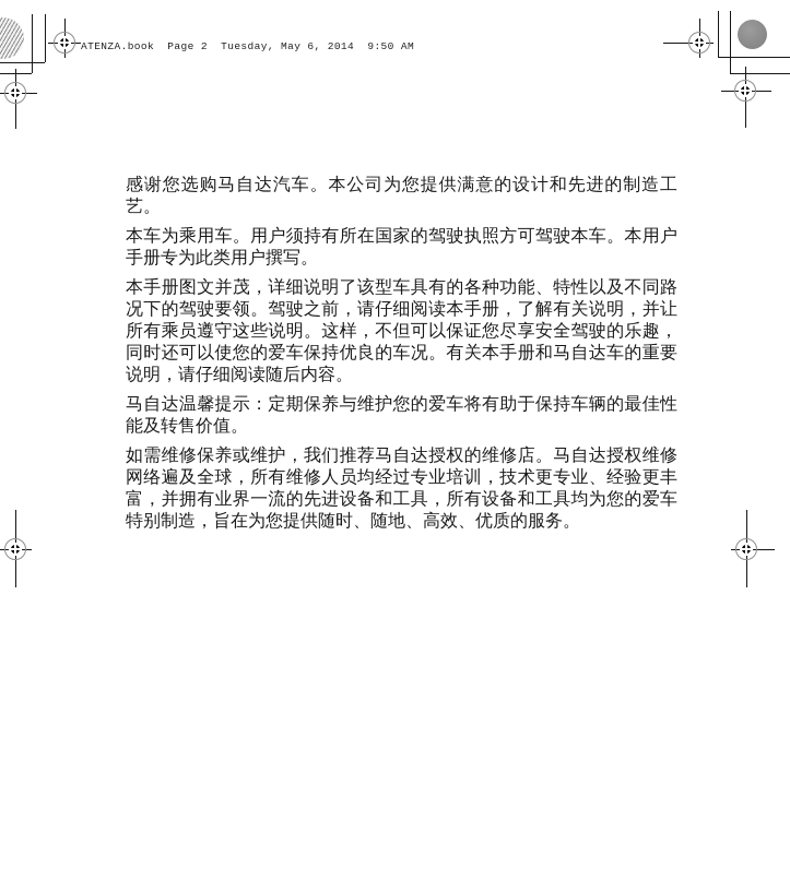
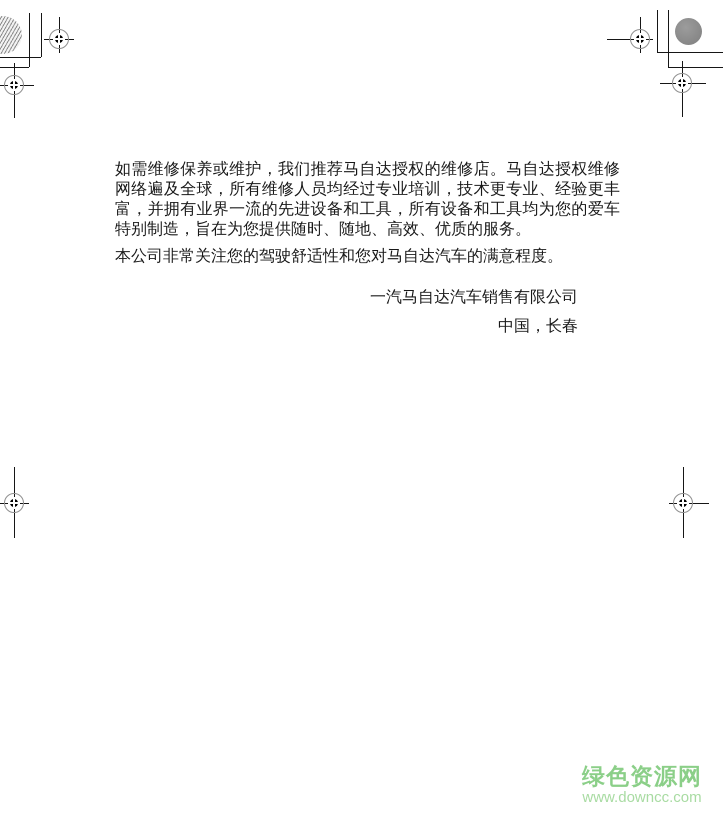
- ATENZA.book Page 2 Tuesday, May 6, 2014 9:50 AM
- 感谢您选购马自达汽车。本公司为您提供满意的设计和先进的制造工艺。
- 本车为乘用车。用户须持有所在国家的驾驶执照方可驾驶本车。本用户手册专为此类用户撰写。
- 本手册图文并茂，详细说明了该型车具有的各种功能、特性以及不同路况下的驾驶要领。驾驶之前，请仔细阅读本手册，了解有关说明，并让所有乘员遵守这些说明。这样，不但可以保证您尽享安全驾驶的乐趣，同时还可以使您的爱车保持优良的车况。有关本手册和马自达车的重要说明，请仔细阅读随后内容。
- 马自达温馨提示：定期保养与维护您的爱车将有助于保持车辆的最佳性能及转售价值。
  如需维修保养或维护，我们推荐马自达授权的维修店。马自达授权维修网络遍及全球，所有维修人员均经过专业培训，技术更专业、经验更丰富，并拥有业界一流的先进设备和工具，所有设备和工具均为您的爱车特别制造，旨在为您提供随时、随地、高效、优质的服务。
+ 本公司非常关注您的驾驶舒适性和您对马自达汽车的满意程度。
+ 一汽马自达汽车销售有限公司
+ 中国，长春
+ 绿色资源网
+ www.downcc.com
